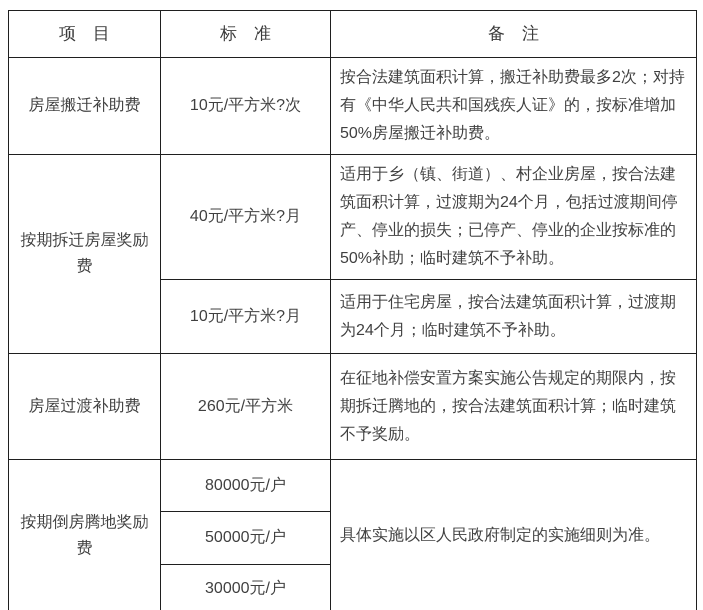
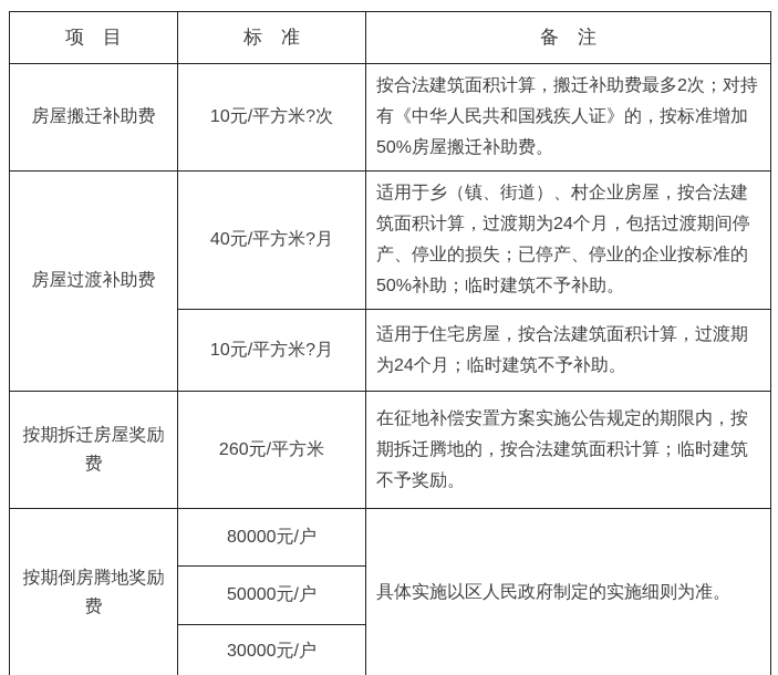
  项 目	标 准	备 注
  房屋搬迁补助费	10元/平方米?次	按合法建筑面积计算，搬迁补助费最多2次；对持有《中华人民共和国残疾人证》的，按标准增加50%房屋搬迁补助费。
- 按期拆迁房屋奖励费	40元/平方米?月	适用于乡（镇、街道）、村企业房屋，按合法建筑面积计算，过渡期为24个月，包括过渡期间停产、停业的损失；已停产、停业的企业按标准的50%补助；临时建筑不予补助。
+ 房屋过渡补助费	40元/平方米?月	适用于乡（镇、街道）、村企业房屋，按合法建筑面积计算，过渡期为24个月，包括过渡期间停产、停业的损失；已停产、停业的企业按标准的50%补助；临时建筑不予补助。
  10元/平方米?月	适用于住宅房屋，按合法建筑面积计算，过渡期为24个月；临时建筑不予补助。
- 房屋过渡补助费	260元/平方米	在征地补偿安置方案实施公告规定的期限内，按期拆迁腾地的，按合法建筑面积计算；临时建筑不予奖励。
+ 按期拆迁房屋奖励费	260元/平方米	在征地补偿安置方案实施公告规定的期限内，按期拆迁腾地的，按合法建筑面积计算；临时建筑不予奖励。
  按期倒房腾地奖励费	80000元/户	具体实施以区人民政府制定的实施细则为准。
  50000元/户
  30000元/户
